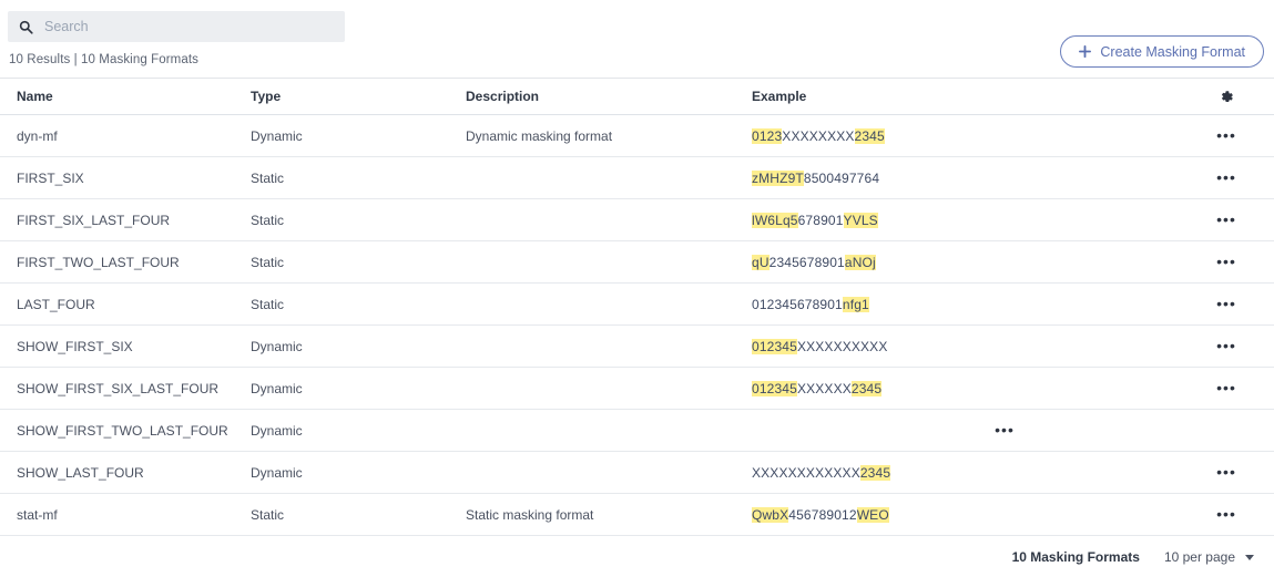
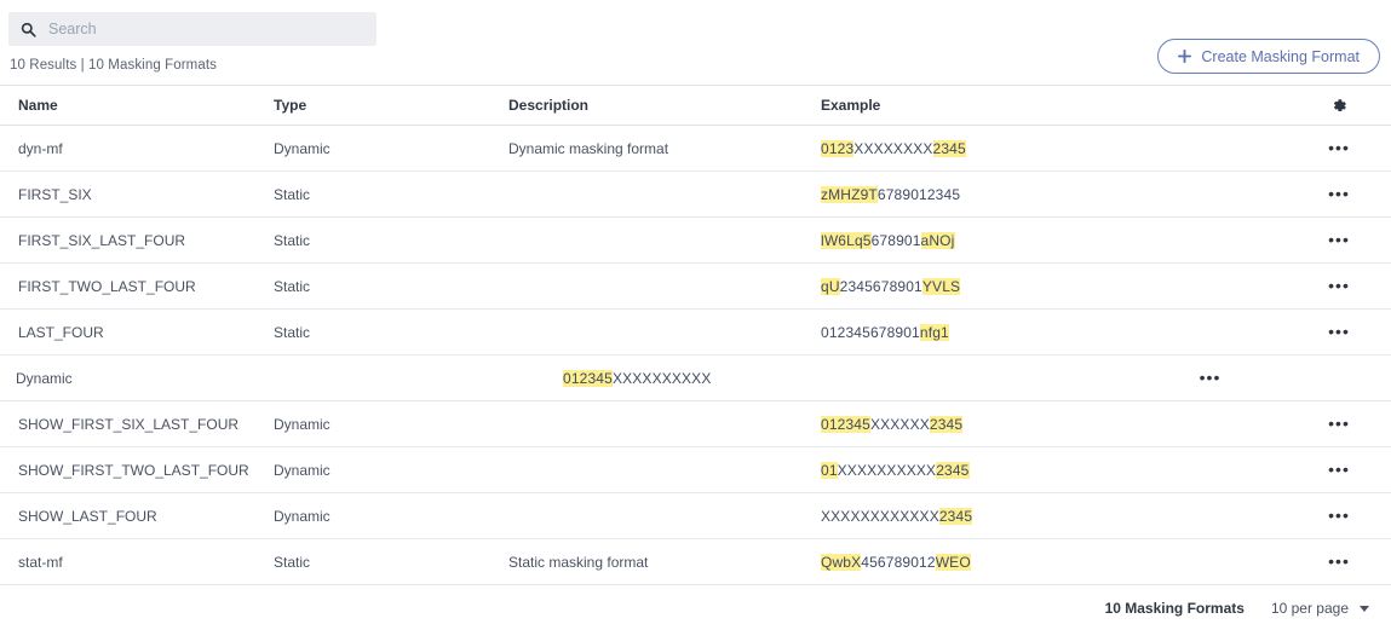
  Search
  10 Results | 10 Masking Formats
  Create Masking Format
  Name
  Type
  Description
  Example
  dyn-mf
  Dynamic
  Dynamic masking format
  0123XXXXXXXX2345
  •••
  FIRST_SIX
  Static
- zMHZ9T8500497764
+ zMHZ9T6789012345
  •••
  FIRST_SIX_LAST_FOUR
  Static
- lW6Lq5678901YVLS
+ lW6Lq5678901aNOj
  •••
  FIRST_TWO_LAST_FOUR
  Static
- qU2345678901aNOj
+ qU2345678901YVLS
  •••
  LAST_FOUR
  Static
  012345678901nfg1
  •••
- SHOW_FIRST_SIX
  Dynamic
  012345XXXXXXXXXX
  •••
  SHOW_FIRST_SIX_LAST_FOUR
  Dynamic
  012345XXXXXX2345
  •••
  SHOW_FIRST_TWO_LAST_FOUR
  Dynamic
+ 01XXXXXXXXXX2345
  •••
  SHOW_LAST_FOUR
  Dynamic
  XXXXXXXXXXXX2345
  •••
  stat-mf
  Static
  Static masking format
  QwbX456789012WEO
  •••
  10 Masking Formats
  10 per page
